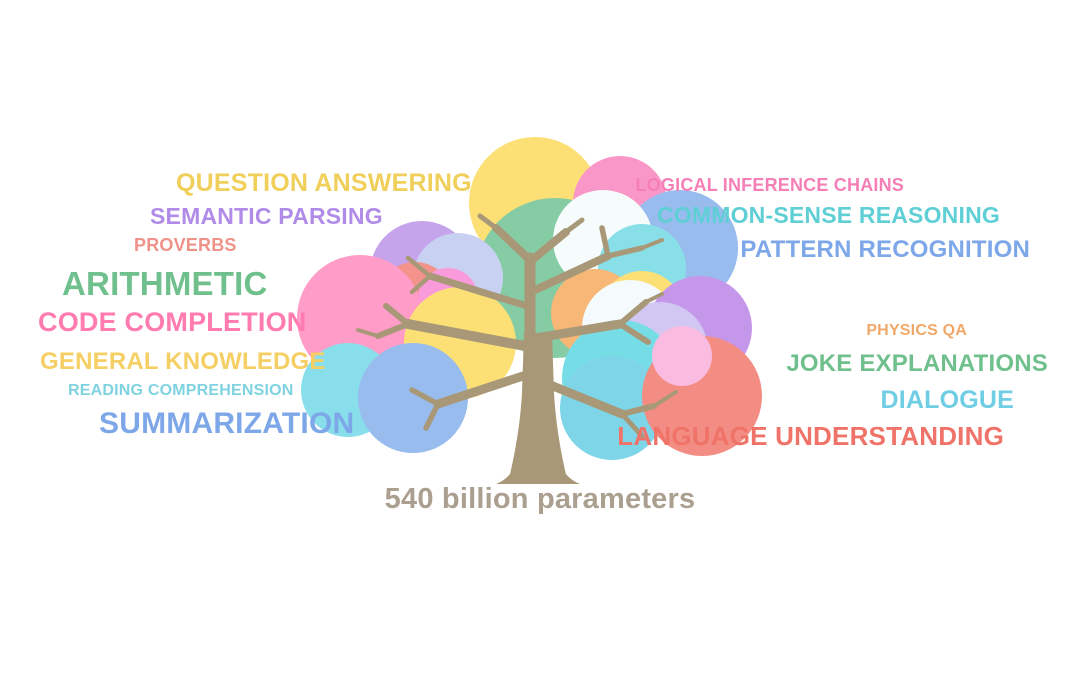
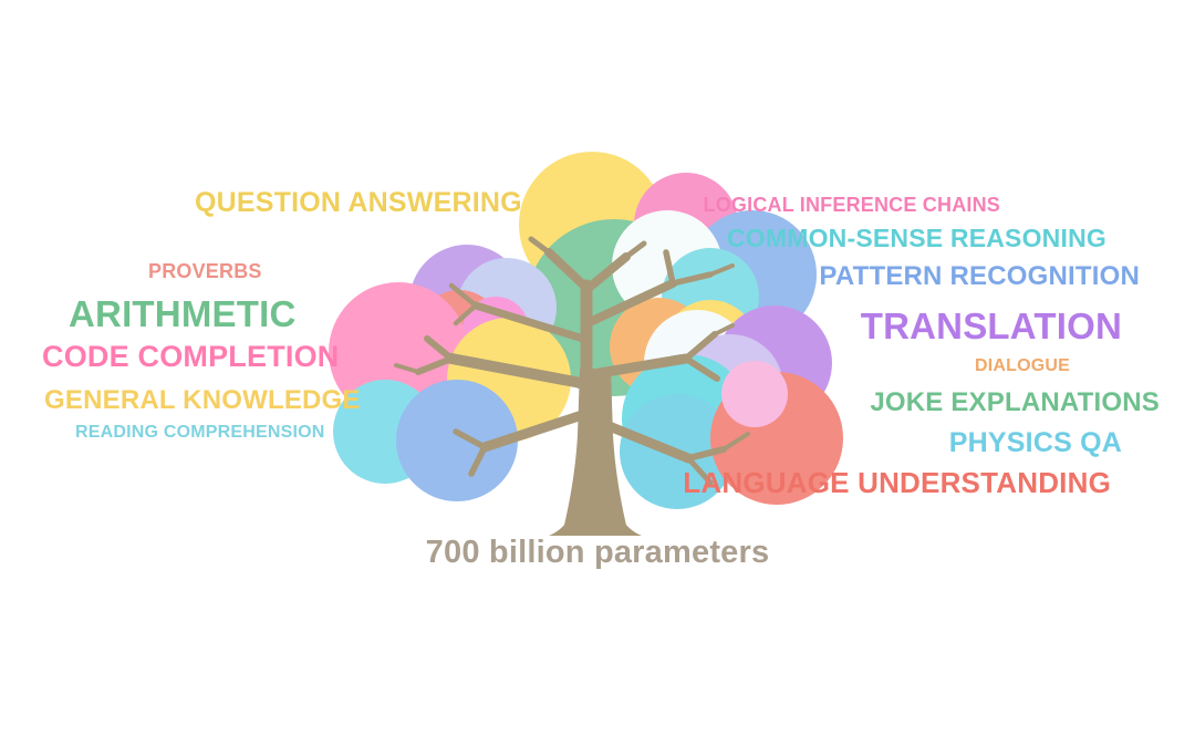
  QUESTION ANSWERING
- SEMANTIC PARSING
  PROVERBS
  ARITHMETIC
  CODE COMPLETION
  GENERAL KNOWLEDGE
  READING COMPREHENSION
- SUMMARIZATION
  LOGICAL INFERENCE CHAINS
  COMMON-SENSE REASONING
  PATTERN RECOGNITION
+ TRANSLATION
- PHYSICS QA
+ DIALOGUE
  JOKE EXPLANATIONS
- DIALOGUE
+ PHYSICS QA
  LANGUAGE UNDERSTANDING
- 540 billion parameters
+ 700 billion parameters
